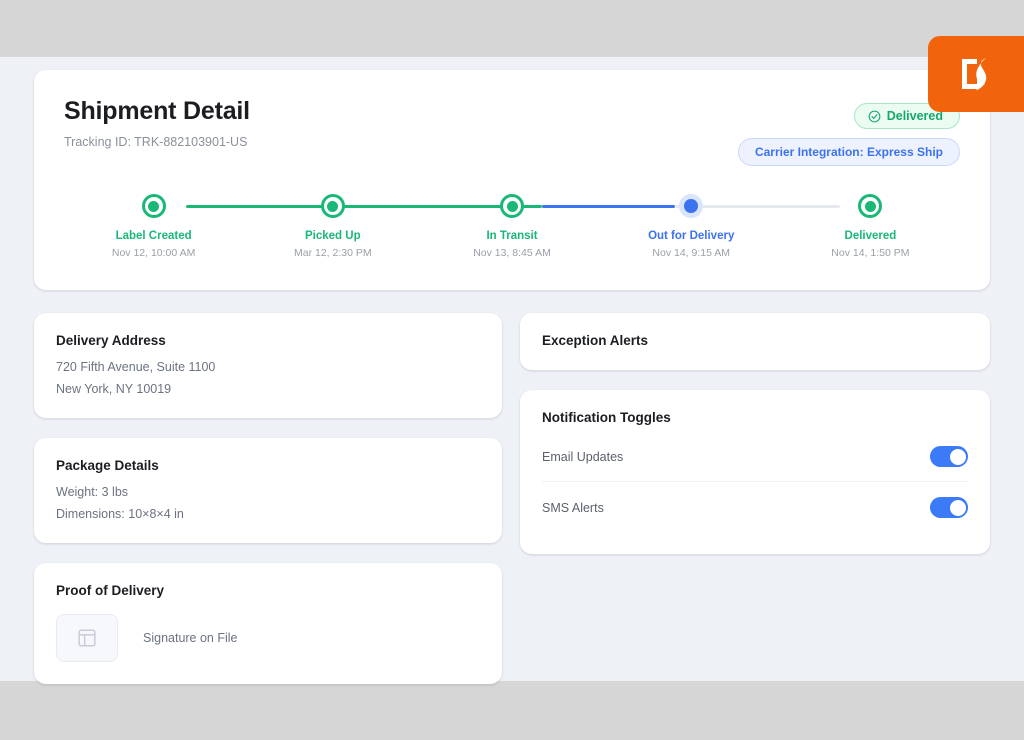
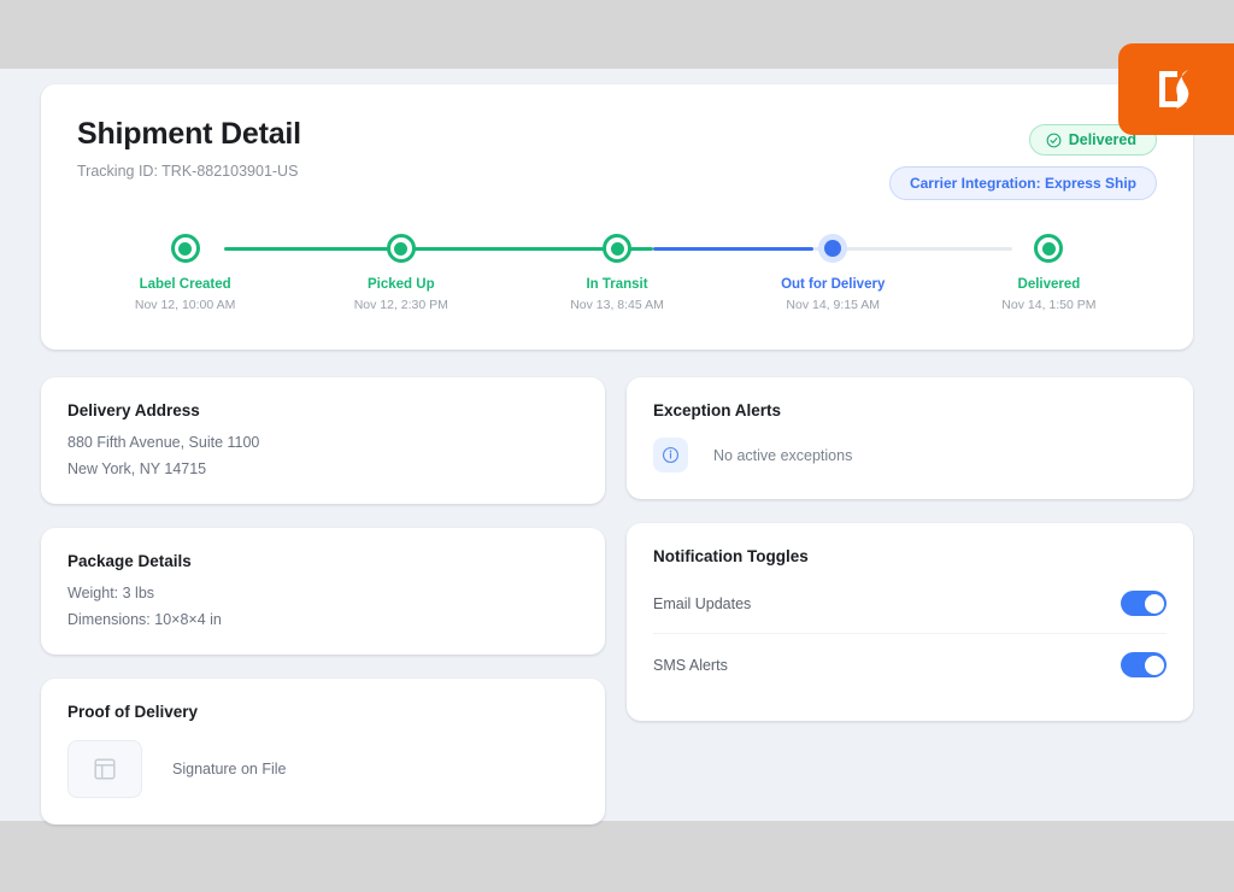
  Shipment Detail
  Tracking ID: TRK-882103901-US
  Delivered
  Carrier Integration: Express Ship
  Label Created
  Nov 12, 10:00 AM
  Picked Up
- Mar 12, 2:30 PM
+ Nov 12, 2:30 PM
  In Transit
  Nov 13, 8:45 AM
  Out for Delivery
  Nov 14, 9:15 AM
  Delivered
  Nov 14, 1:50 PM
  Delivery Address
- 720 Fifth Avenue, Suite 1100
+ 880 Fifth Avenue, Suite 1100
- New York, NY 10019
+ New York, NY 14715
  Package Details
  Weight: 3 lbs
  Dimensions: 10×8×4 in
  Proof of Delivery
  Signature on File
  Exception Alerts
+ No active exceptions
  Notification Toggles
  Email Updates
  SMS Alerts
